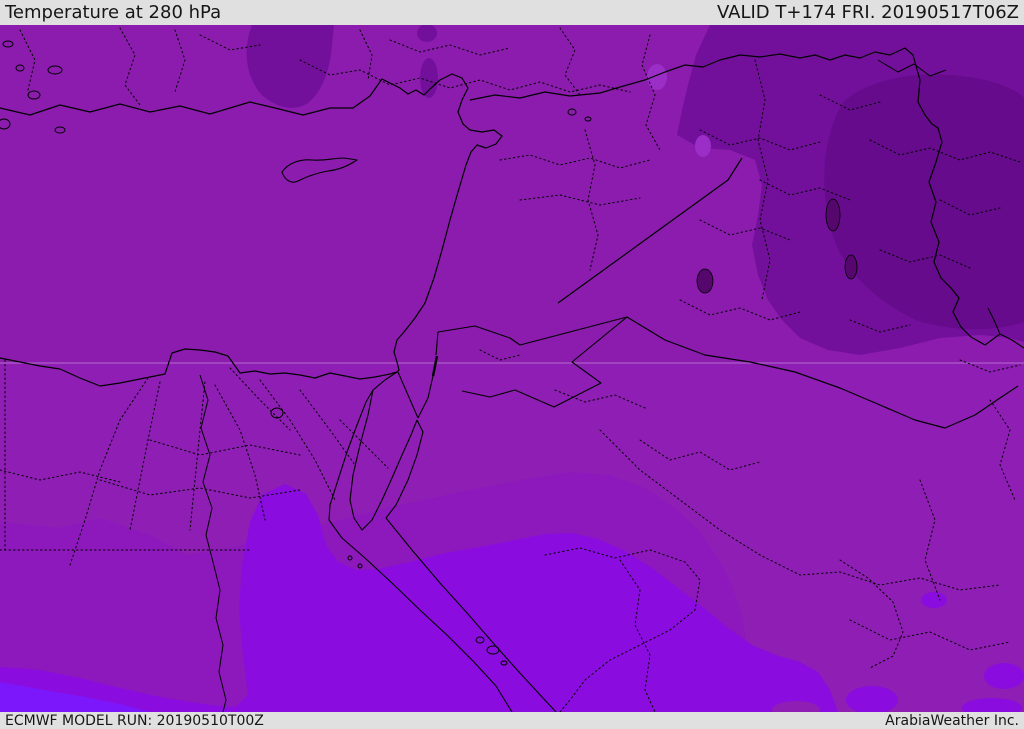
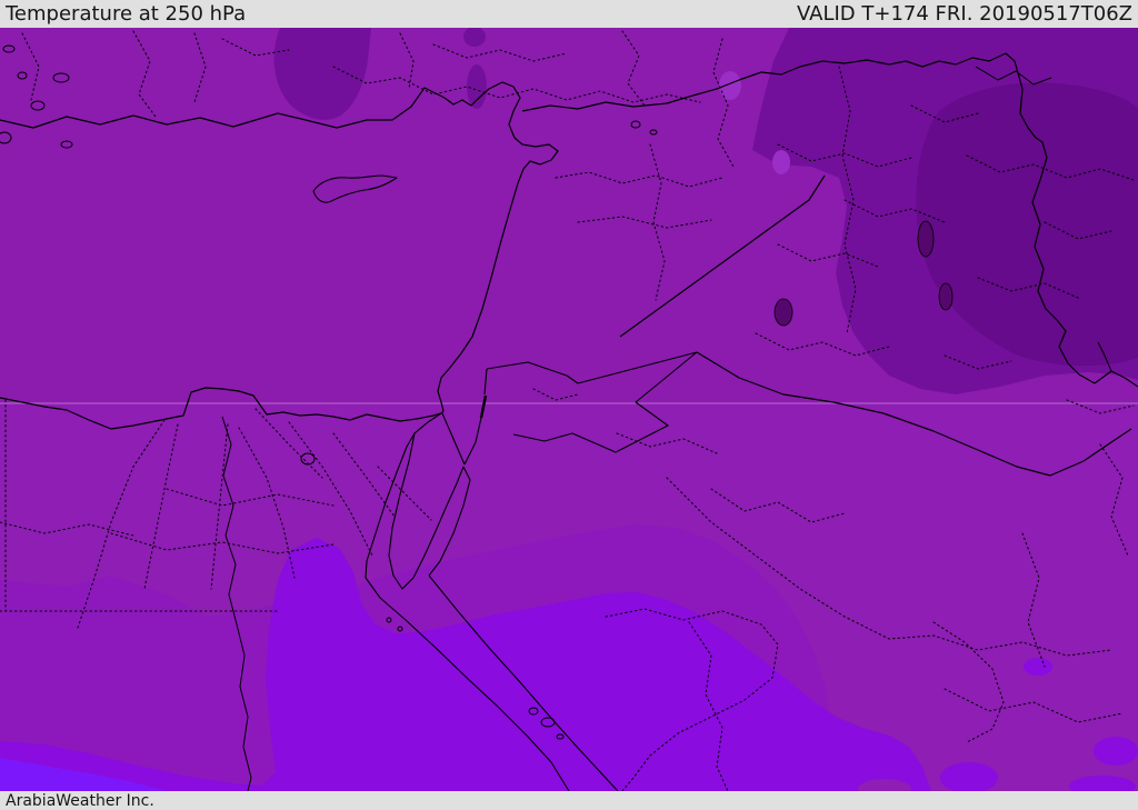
- Temperature at 280 hPa
+ Temperature at 250 hPa
  VALID T+174 FRI. 20190517T06Z
- ECMWF MODEL RUN: 20190510T00Z
  ArabiaWeather Inc.
